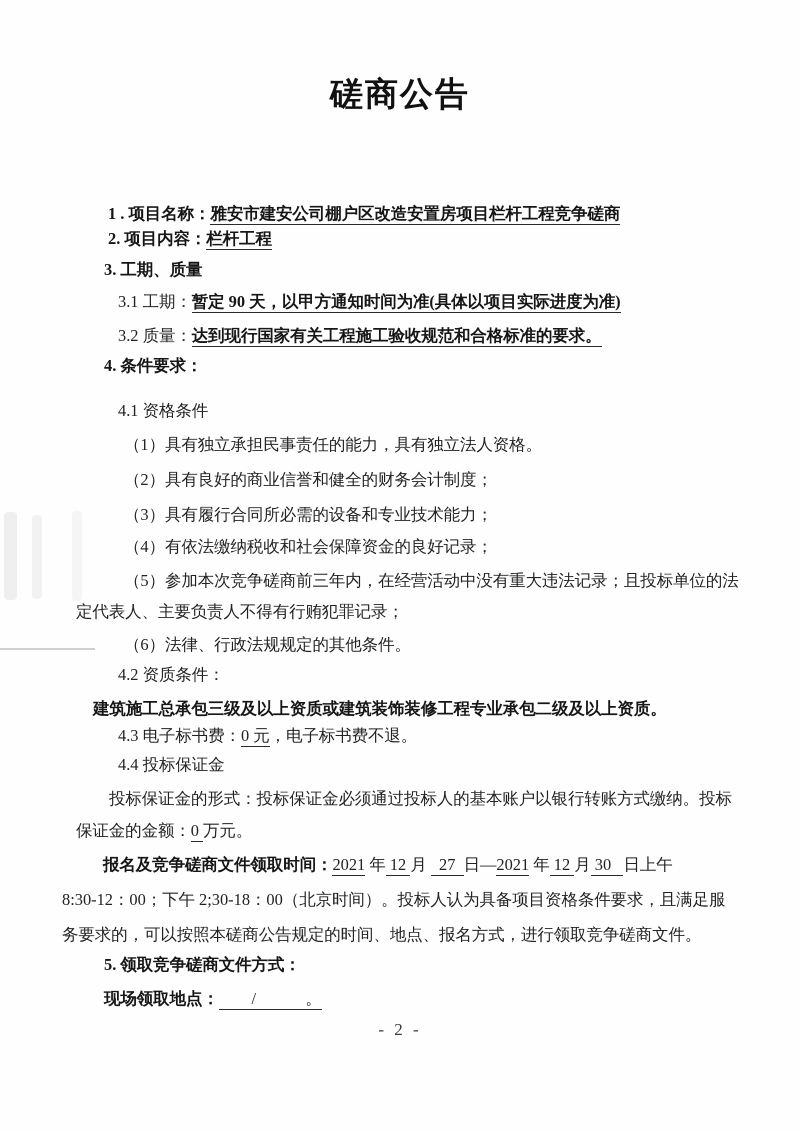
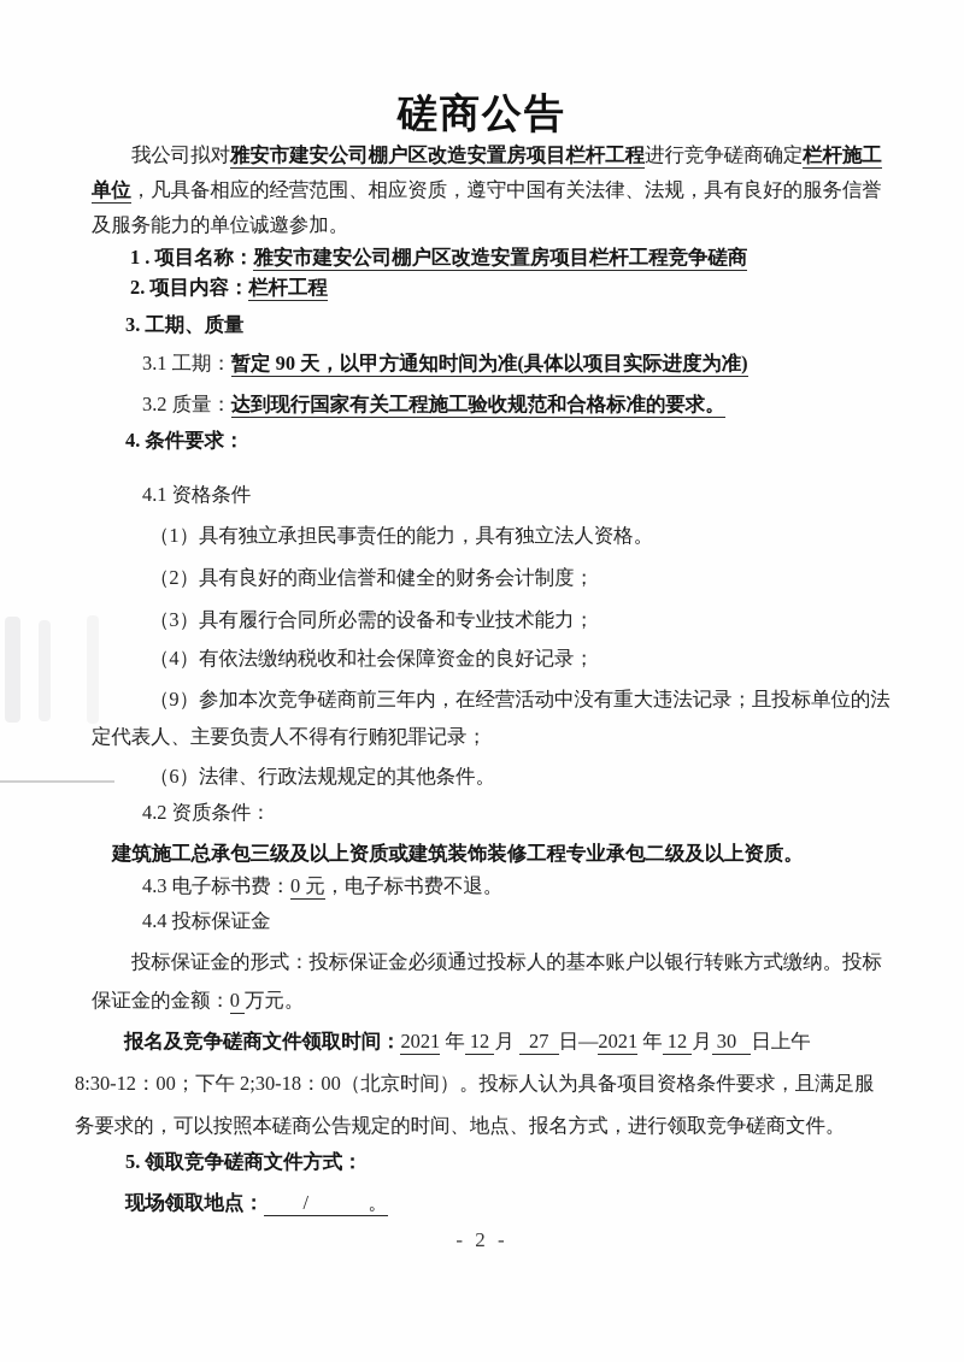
  磋商公告
+ 我公司拟对雅安市建安公司棚户区改造安置房项目栏杆工程进行竞争磋商确定栏杆施工单位，凡具备相应的经营范围、相应资质，遵守中国有关法律、法规，具有良好的服务信誉及服务能力的单位诚邀参加。
  1 . 项目名称：雅安市建安公司棚户区改造安置房项目栏杆工程竞争磋商
  2. 项目内容：栏杆工程
  3. 工期、质量
  3.1 工期：暂定 90 天，以甲方通知时间为准(具体以项目实际进度为准)
  3.2 质量：达到现行国家有关工程施工验收规范和合格标准的要求。
  4. 条件要求：
  4.1 资格条件
  （1）具有独立承担民事责任的能力，具有独立法人资格。
  （2）具有良好的商业信誉和健全的财务会计制度；
  （3）具有履行合同所必需的设备和专业技术能力；
  （4）有依法缴纳税收和社会保障资金的良好记录；
- （5）参加本次竞争磋商前三年内，在经营活动中没有重大违法记录；且投标单位的法定代表人、主要负责人不得有行贿犯罪记录；
+ （9）参加本次竞争磋商前三年内，在经营活动中没有重大违法记录；且投标单位的法定代表人、主要负责人不得有行贿犯罪记录；
  （6）法律、行政法规规定的其他条件。
  4.2 资质条件：
  建筑施工总承包三级及以上资质或建筑装饰装修工程专业承包二级及以上资质。
  4.3 电子标书费：0 元，电子标书费不退。
  4.4 投标保证金
  投标保证金的形式：投标保证金必须通过投标人的基本账户以银行转账方式缴纳。投标保证金的金额：0 万元。
  报名及竞争磋商文件领取时间：2021 年 12 月 27 日—2021 年 12 月 30 日上午
  8:30-12：00；下午 2;30-18：00（北京时间）。投标人认为具备项目资格条件要求，且满足服务要求的，可以按照本磋商公告规定的时间、地点、报名方式，进行领取竞争磋商文件。
  5. 领取竞争磋商文件方式：
  现场领取地点： / 。
  - 2 -
